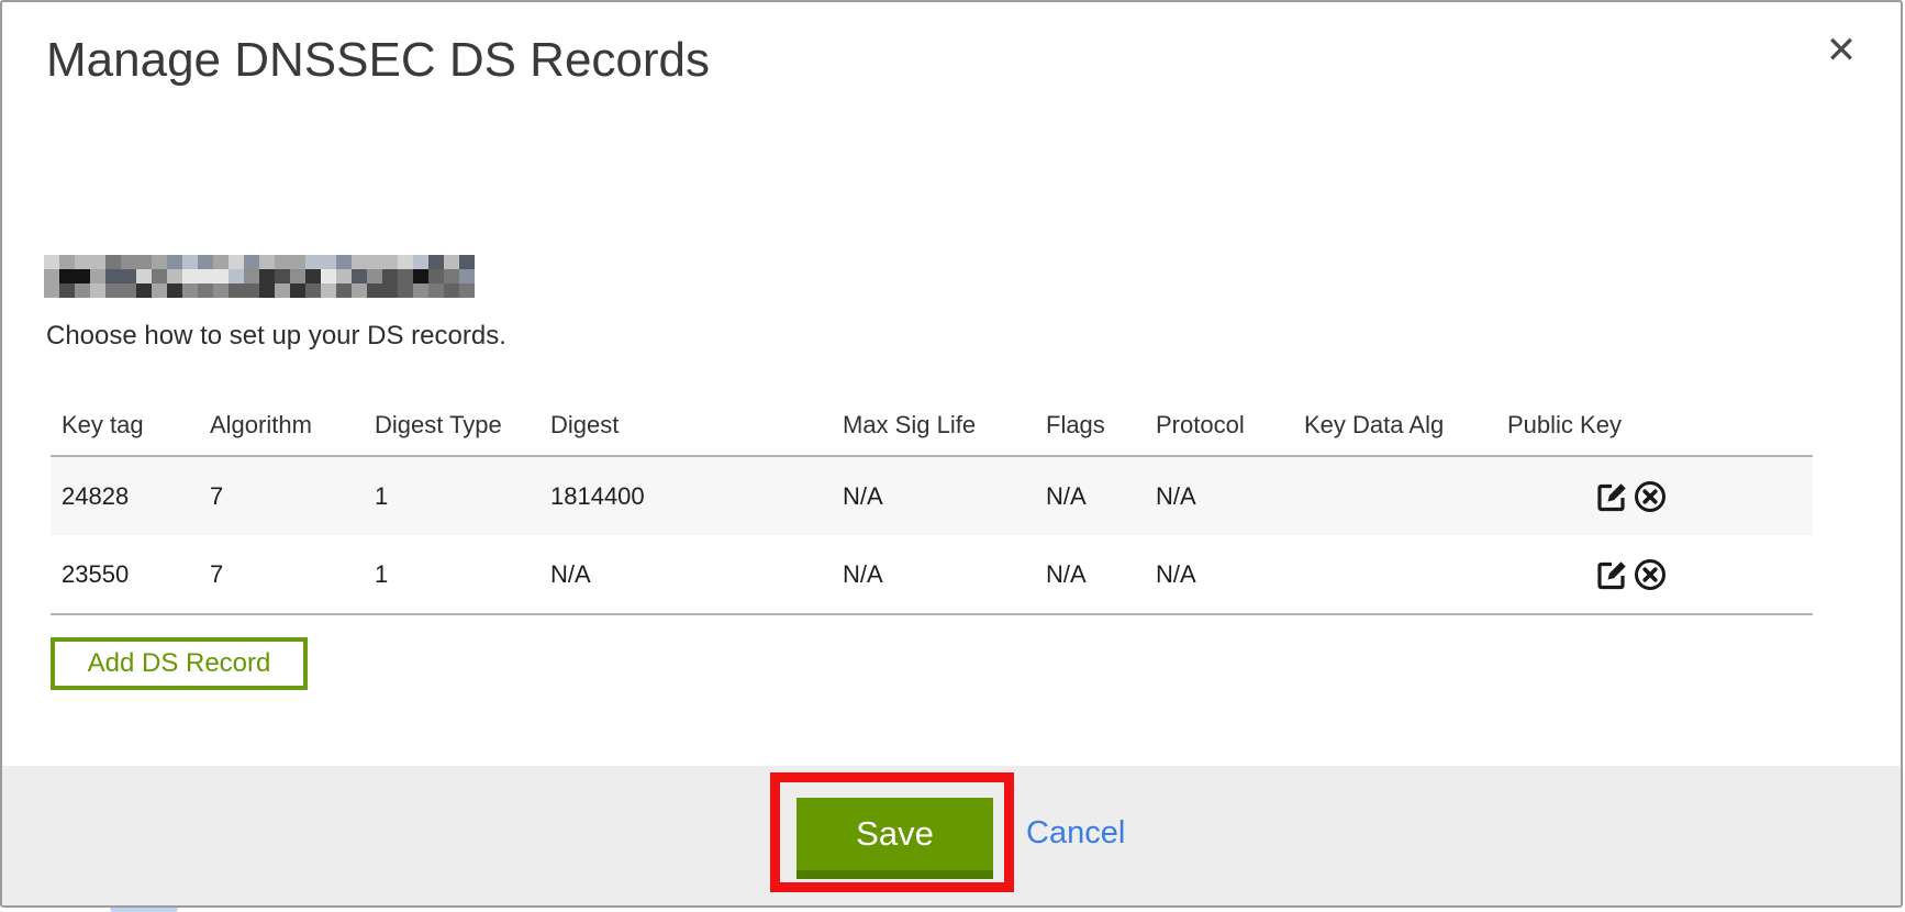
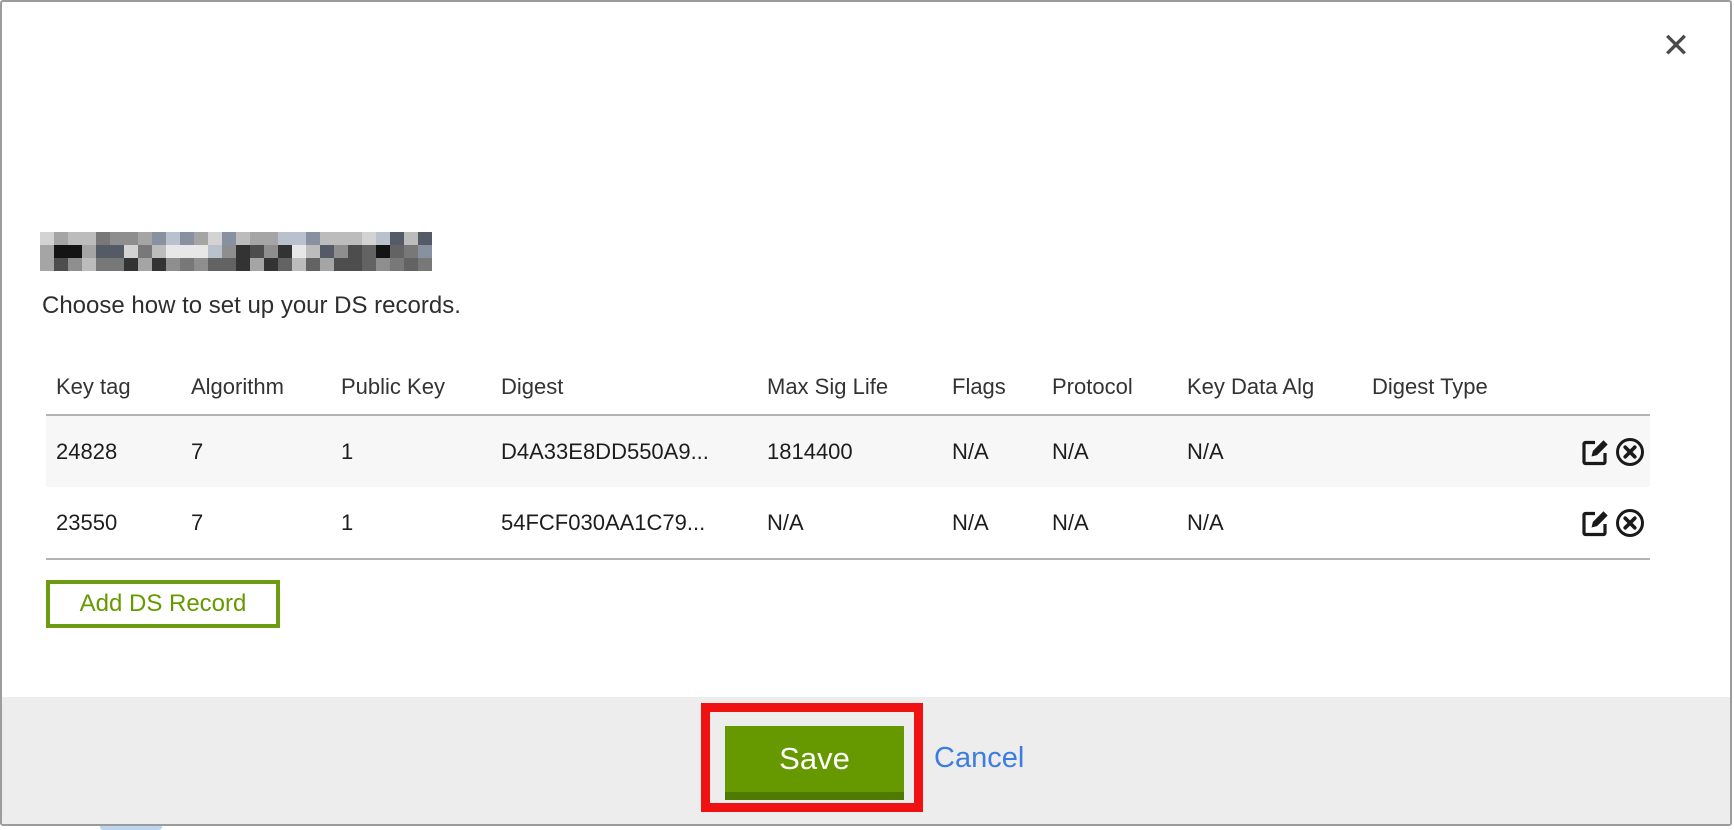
- Manage DNSSEC DS Records
  ✕
  Choose how to set up your DS records.
  Key tag
  Algorithm
- Digest Type
+ Public Key
  Digest
  Max Sig Life
  Flags
  Protocol
  Key Data Alg
- Public Key
+ Digest Type
  24828
  7
  1
+ D4A33E8DD550A9...
  1814400
  N/A
  N/A
  N/A
  23550
  7
  1
+ 54FCF030AA1C79...
  N/A
  N/A
  N/A
  N/A
  Add DS Record
  Save
  Cancel
